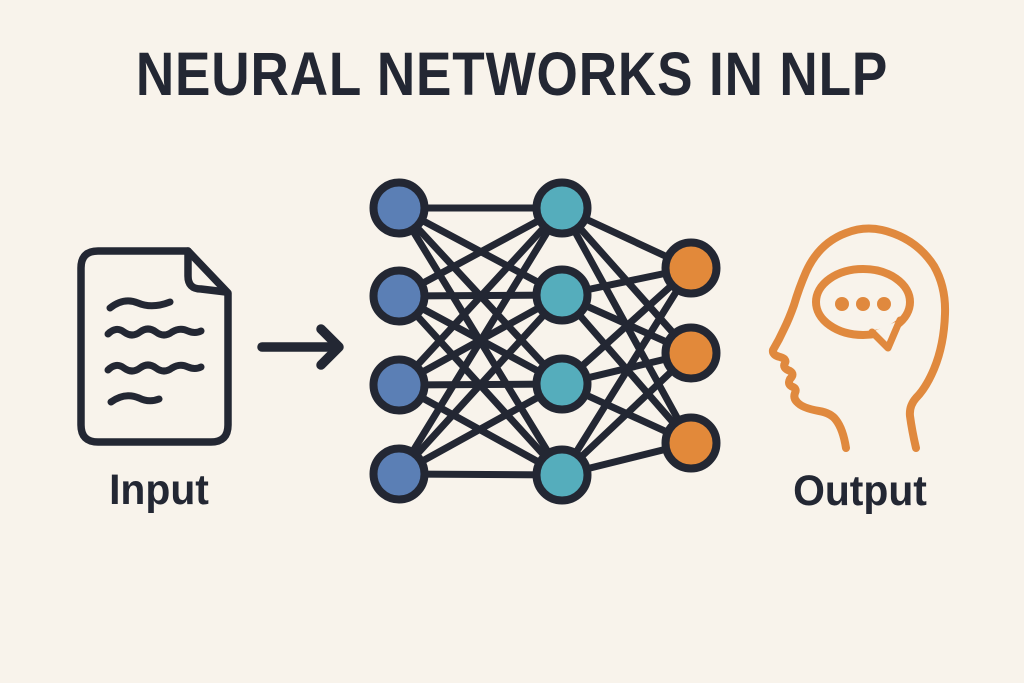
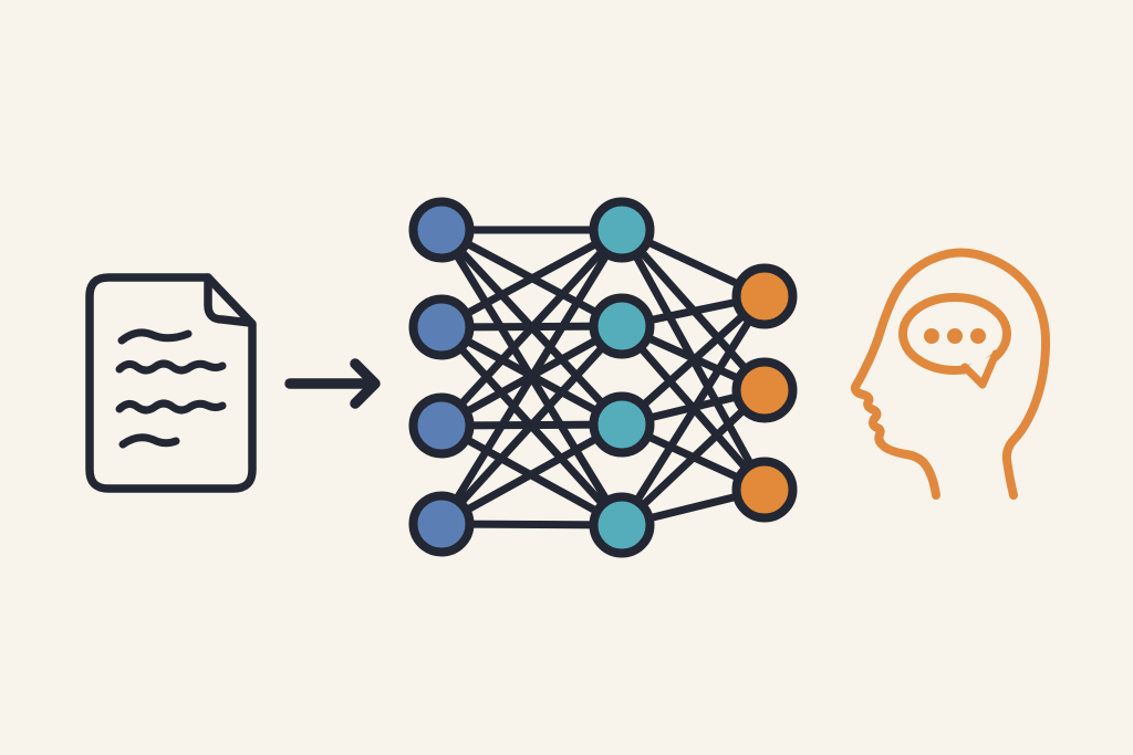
- NEURAL NETWORKS IN NLP
- Input
- Output
